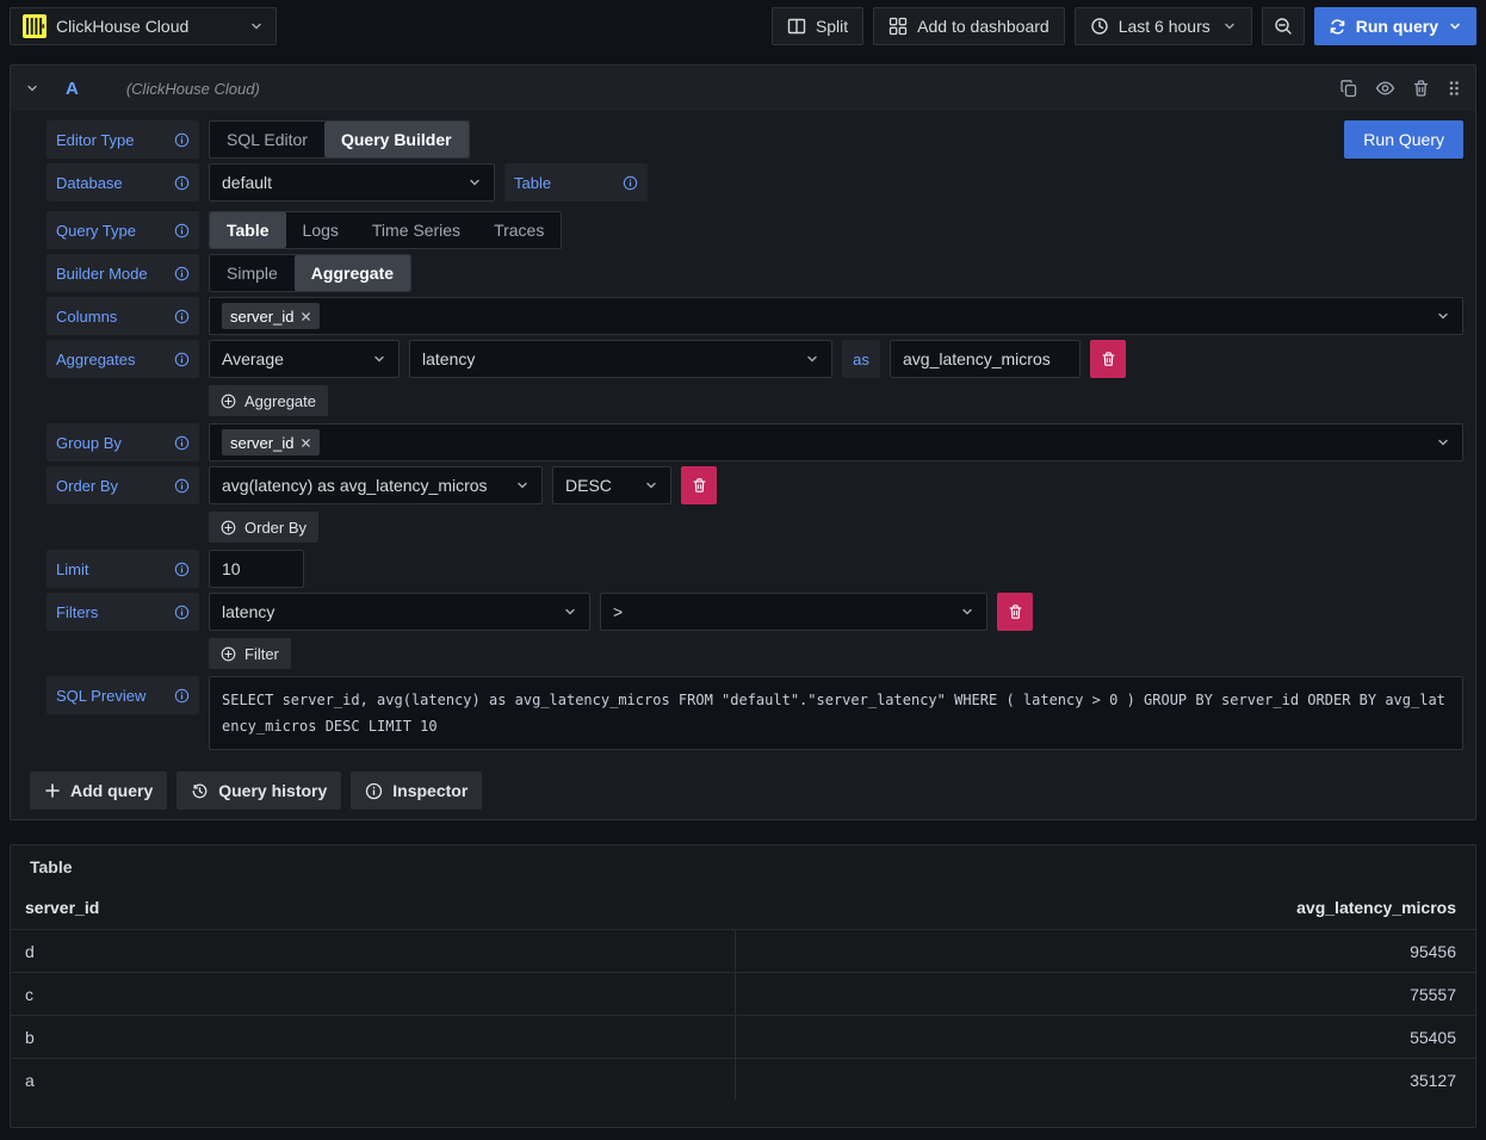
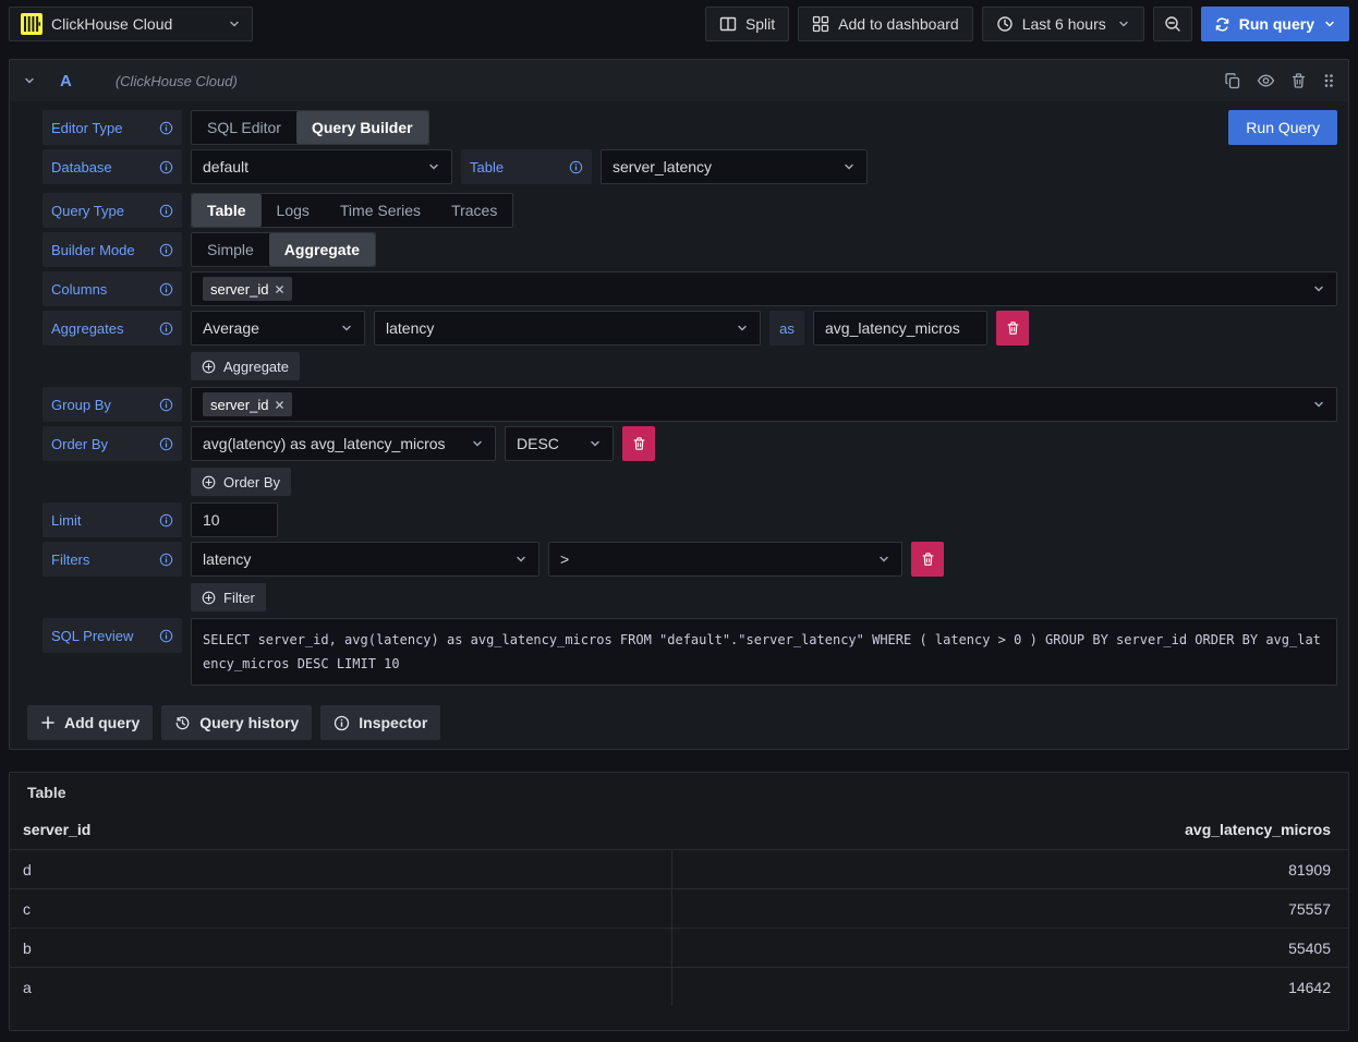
  ClickHouse Cloud
  Split
  Add to dashboard
  Last 6 hours
  Run query
  A
  (ClickHouse Cloud)
  Editor Type
  SQL Editor
  Query Builder
  Run Query
  Database
  default
  Table
+ server_latency
  Query Type
  Table
  Logs
  Time Series
  Traces
  Builder Mode
  Simple
  Aggregate
  Columns
  server_id
  Aggregates
  Average
  latency
  as
  avg_latency_micros
  Aggregate
  Group By
  server_id
  Order By
  avg(latency) as avg_latency_micros
  DESC
  Order By
  Limit
  10
  Filters
  latency
  >
  Filter
  SQL Preview
  SELECT server_id, avg(latency) as avg_latency_micros FROM "default"."server_latency" WHERE ( latency > 0 ) GROUP BY server_id ORDER BY avg_latency_micros DESC LIMIT 10
  Add query
  Query history
  Inspector
  Table
  server_id
  avg_latency_micros
  d
- 95456
+ 81909
  c
  75557
  b
  55405
  a
- 35127
+ 14642
